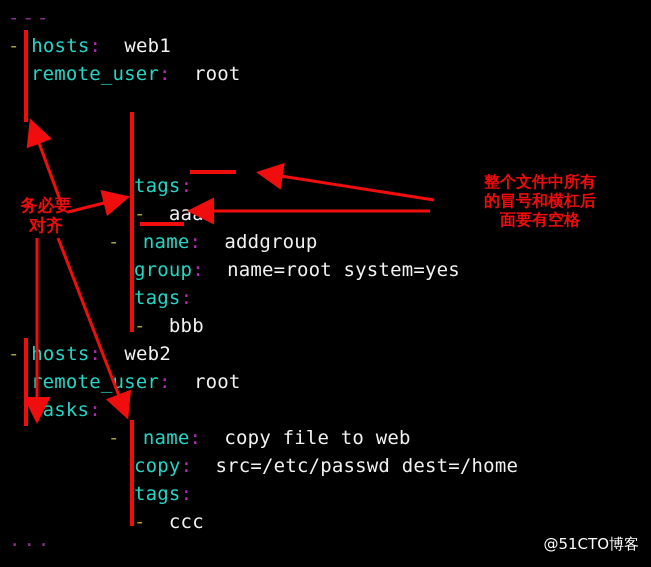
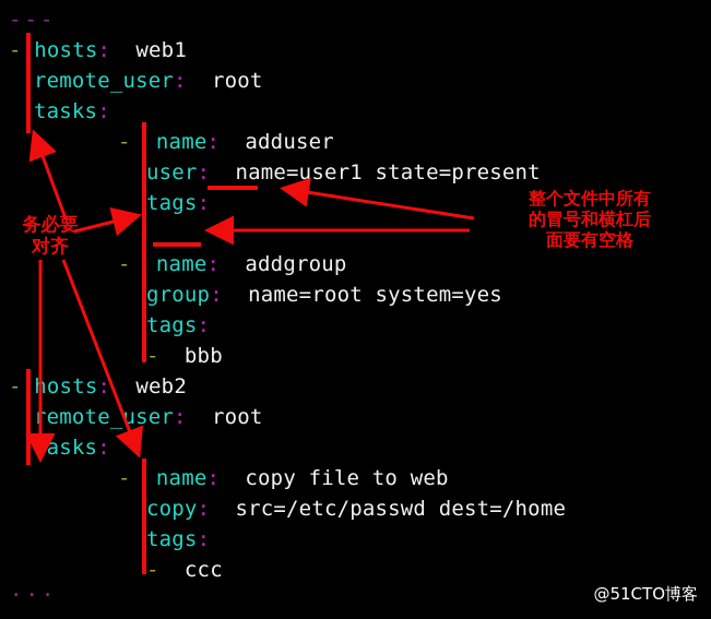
  ---
  - hosts: web1
  remote_user: root
+ tasks:
+ - name: adduser
+ user: name=user1 state=present
  tags:
- - aaa
  - name: addgroup
  group: name=root system=yes
  tags:
  - bbb
  - osts: web2
  emote_user: root
  asks:
  - name: copy file to web
  copy: src=/etc/passwd dest=/home
  tags:
  - ccc
  务必要
  对齐
  整个文件中所有
  的冒号和横杠后
  面要有空格
  ...
  @51CTO博客
